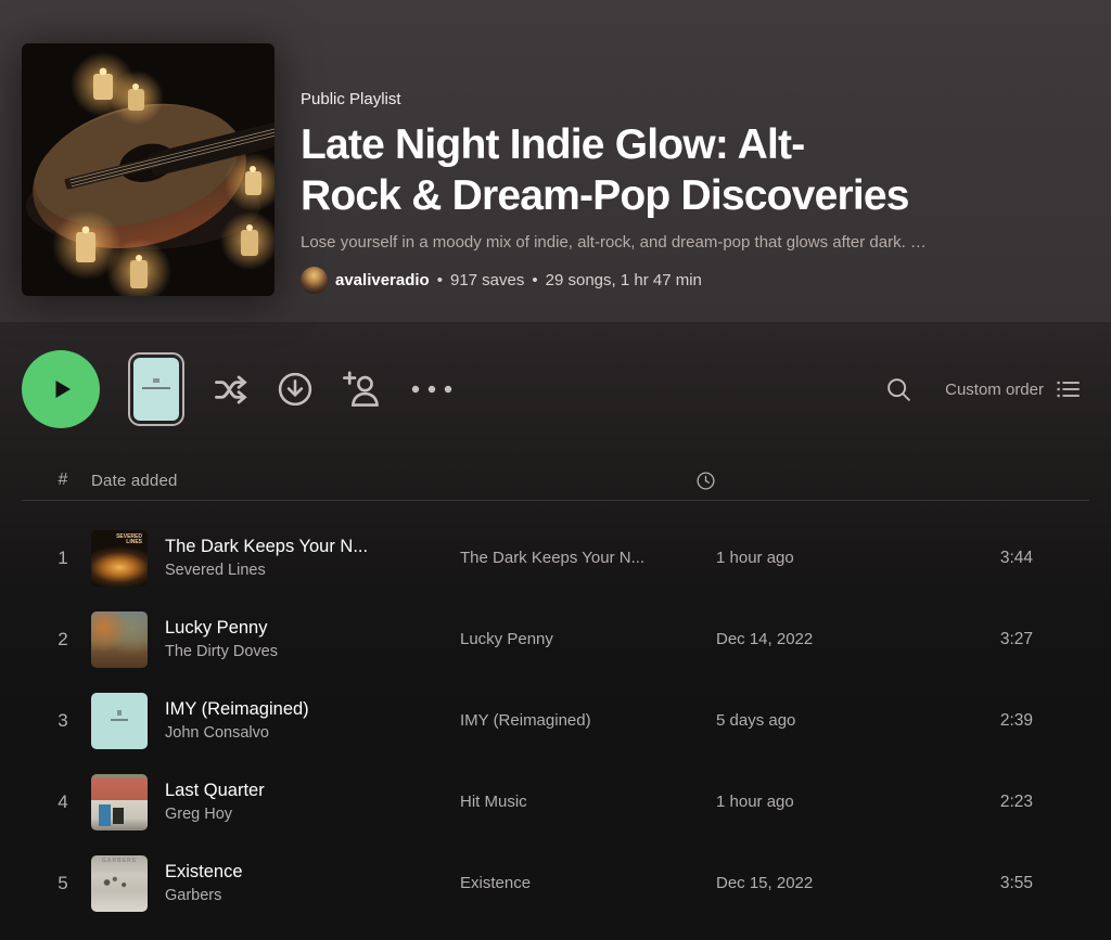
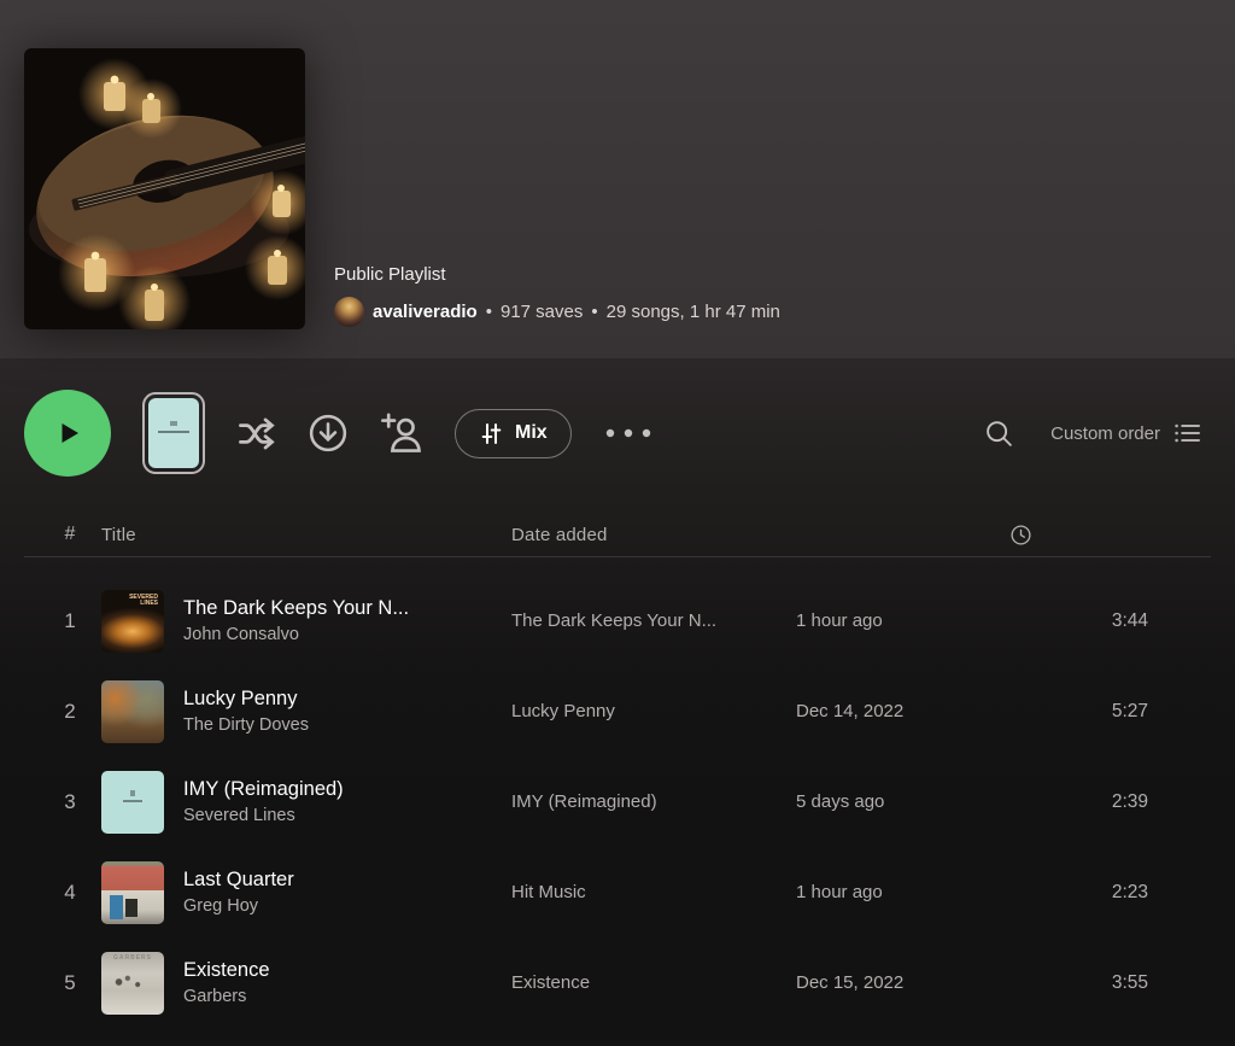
  Public Playlist
- Late Night Indie Glow: Alt-
- Rock & Dream-Pop Discoveries
- Lose yourself in a moody mix of indie, alt-rock, and dream-pop that glows after dark. …
  avaliveradio
  •
  917 saves
  •
  29 songs, 1 hr 47 min
+ Mix
  Custom order
  #
+ Title
  Date added
  1
  The Dark Keeps Your N...
- Severed Lines
+ John Consalvo
  The Dark Keeps Your N...
  1 hour ago
  3:44
  2
  Lucky Penny
  The Dirty Doves
  Lucky Penny
  Dec 14, 2022
- 3:27
+ 5:27
  3
  IMY (Reimagined)
- John Consalvo
+ Severed Lines
  IMY (Reimagined)
  5 days ago
  2:39
  4
  Last Quarter
  Greg Hoy
  Hit Music
  1 hour ago
  2:23
  5
  Existence
  Garbers
  Existence
  Dec 15, 2022
  3:55
